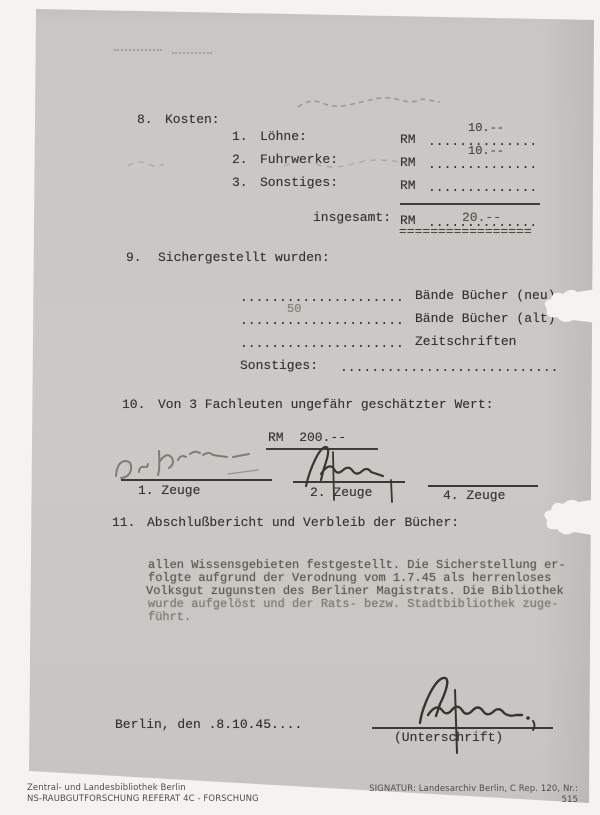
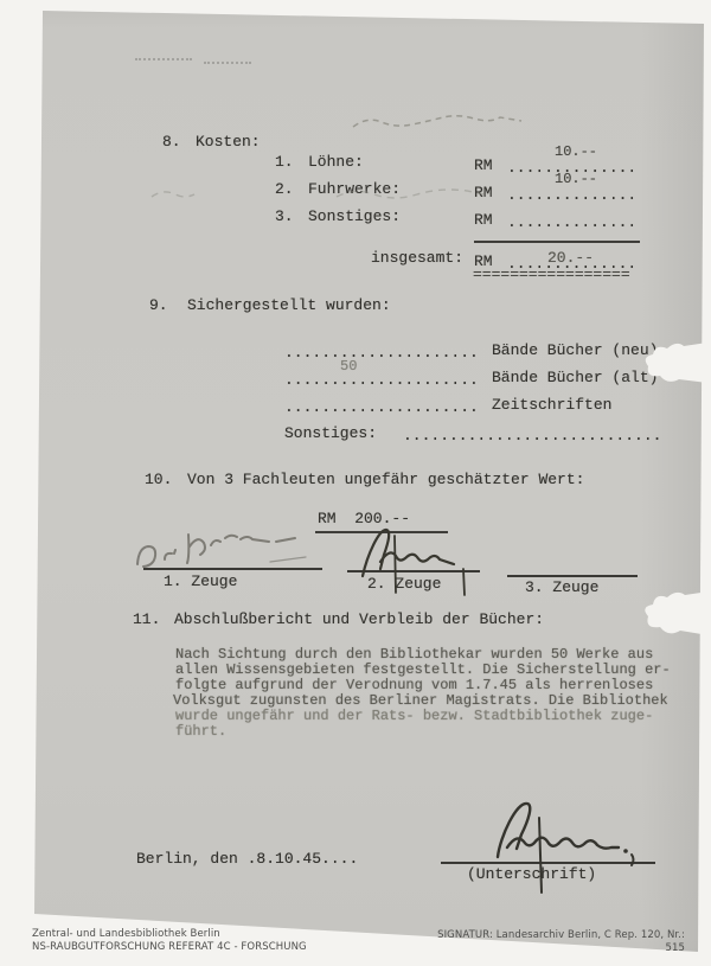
  8.
  Kosten:
  1.
  Löhne:
  RM
  ..............
  10.--
  2.
  Fuhrwerke:
  RM
  ..............
  10.--
  3.
  Sonstiges:
  RM
  ..............
  insgesamt:
  RM
  ..............
  20.--
  =================
  9.
  Sichergestellt wurden:
  .....................
  Bände Bücher (neu)
  .....................
  50
  Bände Bücher (alt)
  .....................
  Zeitschriften
  Sonstiges:
  ............................
  10.
  Von 3 Fachleuten ungefähr geschätzter Wert:
  RM 200.--
  1. Zeuge
  2. Zeuge
- 4. Zeuge
+ 3. Zeuge
  11.
  Abschlußbericht und Verbleib der Bücher:
+ Nach Sichtung durch den Bibliothekar wurden 50 Werke aus
  allen Wissensgebieten festgestellt. Die Sicherstellung er-
  folgte aufgrund der Verodnung vom 1.7.45 als herrenloses
  Volksgut zugunsten des Berliner Magistrats. Die Bibliothek
- wurde aufgelöst und der Rats- bezw. Stadtbibliothek zuge-
+ wurde ungefähr und der Rats- bezw. Stadtbibliothek zuge-
  führt.
  Berlin, den .8.10.45....
  (Unterschrift)
  Zentral- und Landesbibliothek Berlin
  NS-RAUBGUTFORSCHUNG REFERAT 4C - FORSCHUNG
  SIGNATUR: Landesarchiv Berlin, C Rep. 120, Nr.: 515
